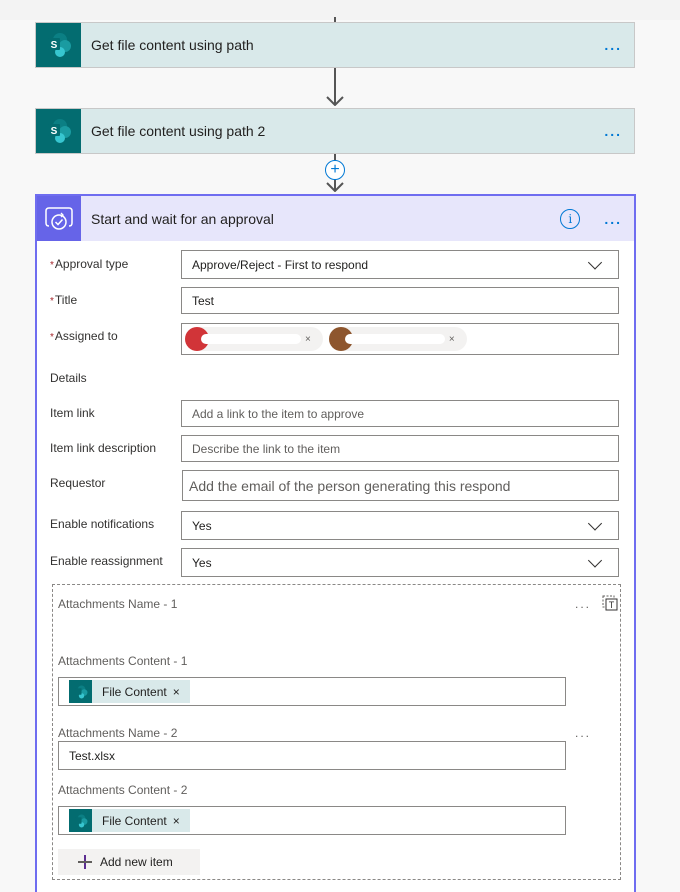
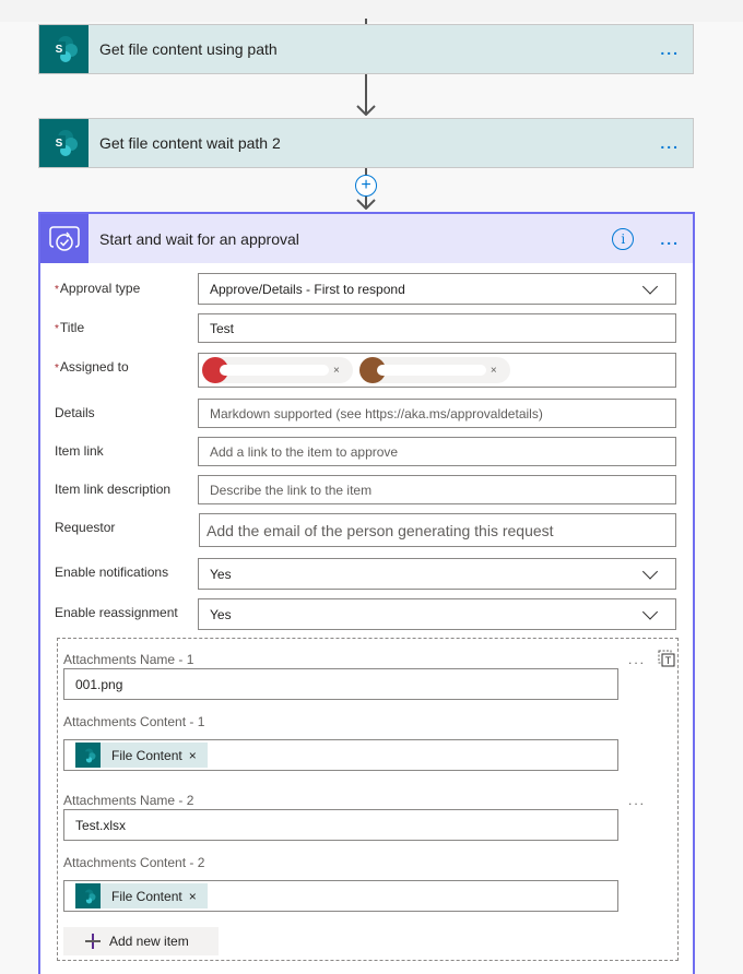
  S
  Get file content using path
  ...
  S
- Get file content using path 2
+ Get file content wait path 2
  ...
  +
  Start and wait for an approval
  i
  ...
  *Approval type
- Approve/Reject - First to respond
+ Approve/Details - First to respond
  *Title
  Test
  *Assigned to
  ×
  ×
  Details
+ Markdown supported (see https://aka.ms/approvaldetails)
  Item link
  Add a link to the item to approve
  Item link description
  Describe the link to the item
  Requestor
- Add the email of the person generating this respond
+ Add the email of the person generating this request
  Enable notifications
  Yes
  Enable reassignment
  Yes
  T
  Attachments Name - 1
  ...
+ 001.png
  Attachments Content - 1
  File Content
  ×
  Attachments Name - 2
  ...
  Test.xlsx
  Attachments Content - 2
  File Content
  ×
  Add new item
